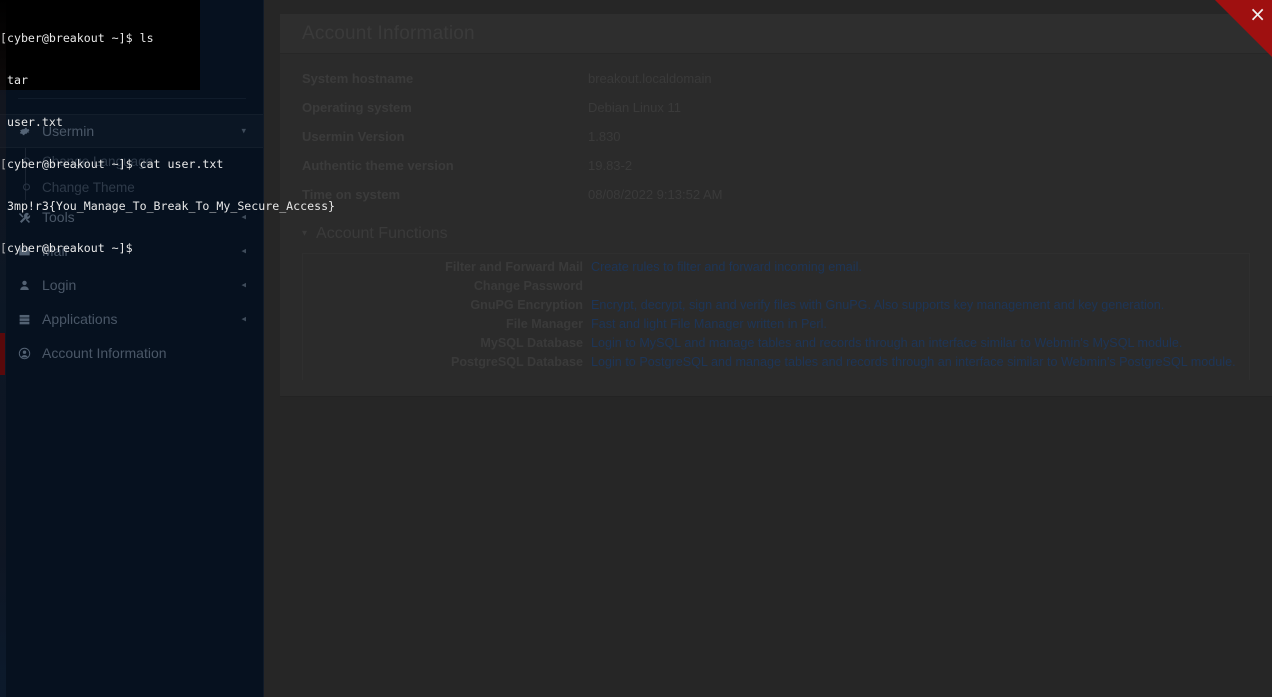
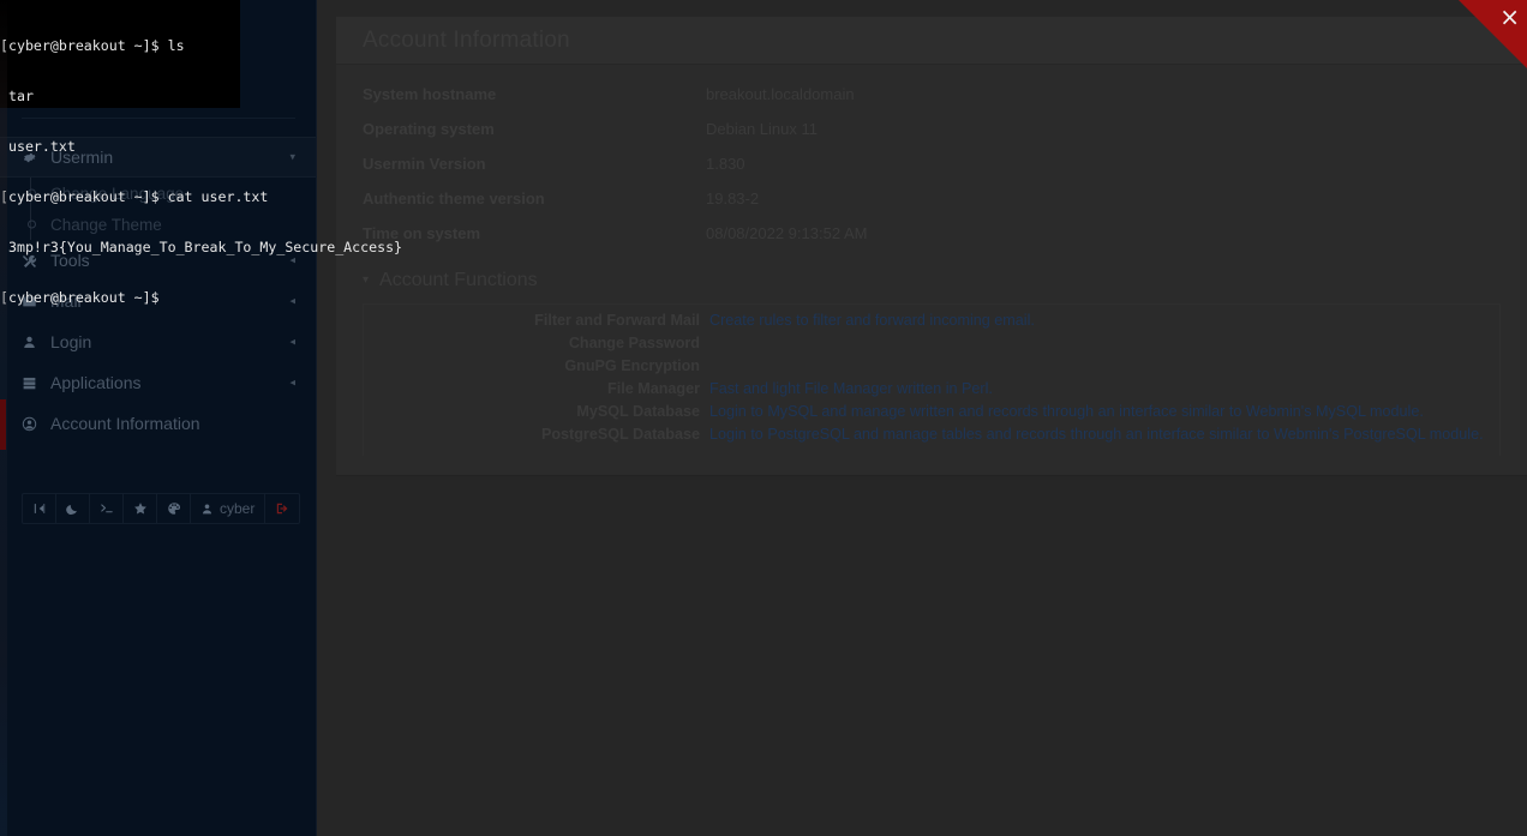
  Usermin
  ▾
  Change Language
  Change Theme
  Tools
  ◂
  Mail
  ◂
  Login
  ◂
  Applications
  ◂
  Account Information
+ cyber
  cyber@breakout ~]$ ls
  tar
  user.txt
  cyber@breakout ~]$ cat user.txt
  3mp!r3{You_Manage_To_Break_To_My_Secure_Access}
  cyber@breakout ~]$
  Time on system
  Create rules to filter and forward incoming email.
- Encrypt, decrypt, sign and verify files with GnuPG. Also supports key management and key generation.
  Fast and light File Manager written in Perl.
- Login to MySQL and manage tables and records through an interface similar to Webmin's MySQL module.
+ Login to MySQL and manage written and records through an interface similar to Webmin's MySQL module.
  Login to PostgreSQL and manage tables and records through an interface similar to Webmin's PostgreSQL module.
  ×
